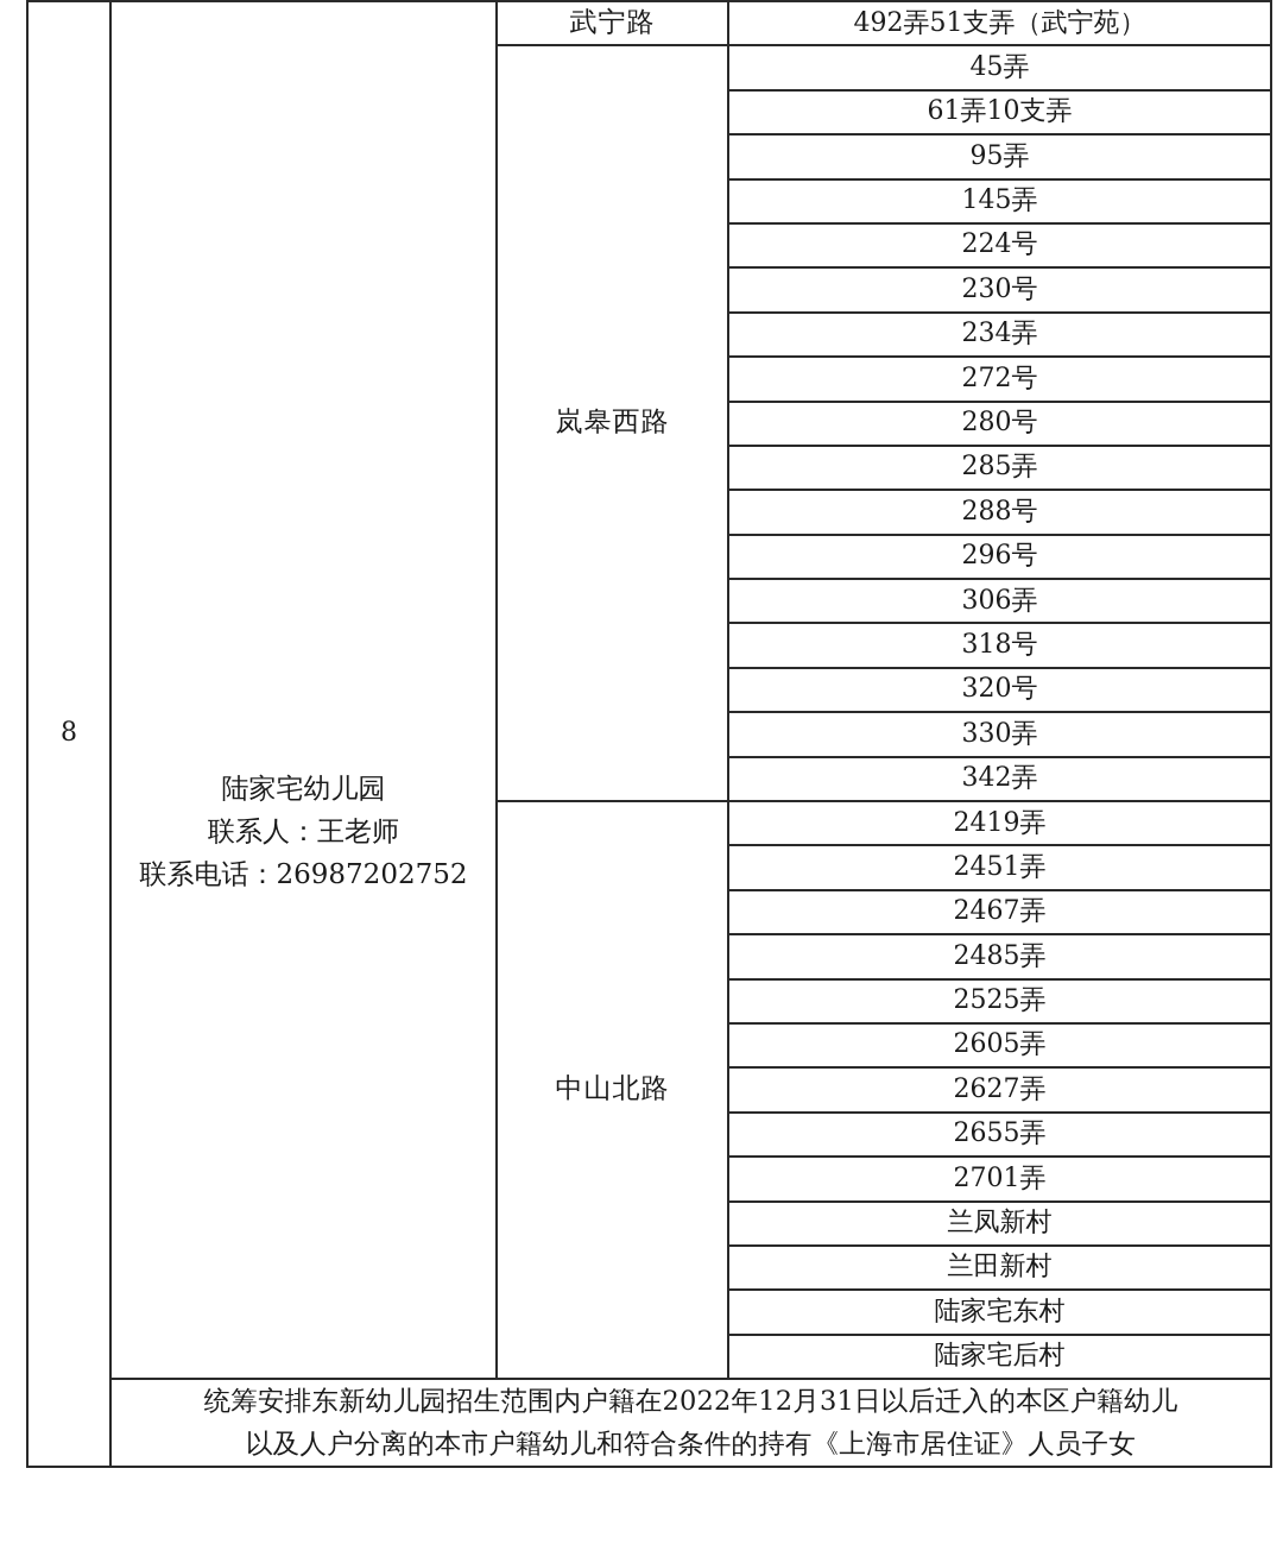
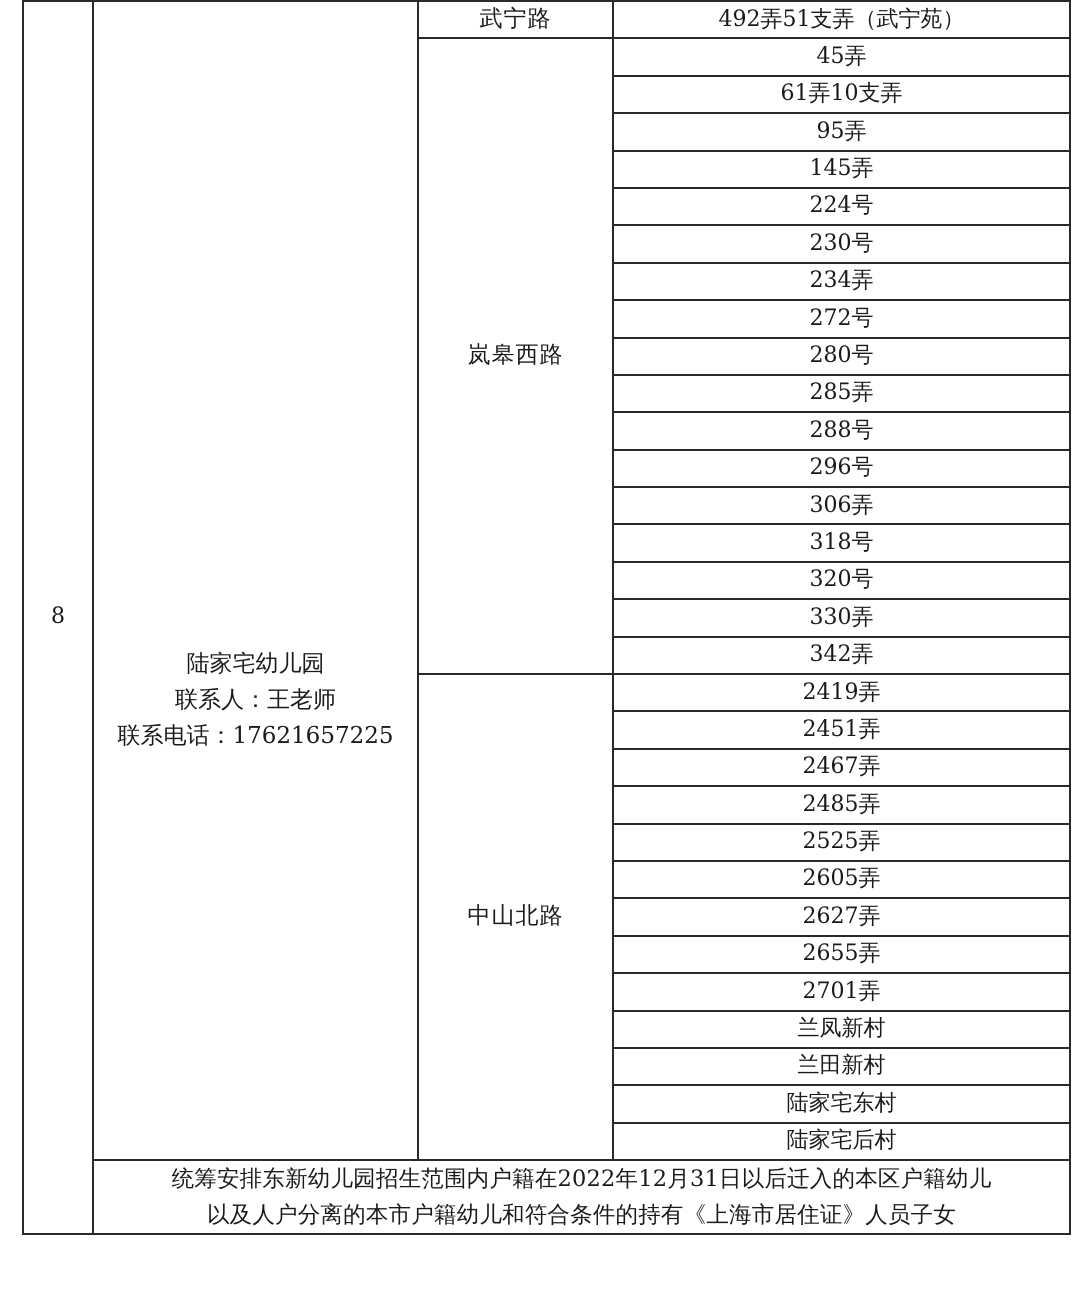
- 8	陆家宅幼儿园联系人：王老师联系电话：26987202752	武宁路	492弄51支弄（武宁苑）
+ 8	陆家宅幼儿园联系人：王老师联系电话：17621657225	武宁路	492弄51支弄（武宁苑）
  岚皋西路	45弄
  61弄10支弄
  95弄
  145弄
  224号
  230号
  234弄
  272号
  280号
  285弄
  288号
  296号
  306弄
  318号
  320号
  330弄
  342弄
  中山北路	2419弄
  2451弄
  2467弄
  2485弄
  2525弄
  2605弄
  2627弄
  2655弄
  2701弄
  兰凤新村
  兰田新村
  陆家宅东村
  陆家宅后村
  统筹安排东新幼儿园招生范围内户籍在2022年12月31日以后迁入的本区户籍幼儿以及人户分离的本市户籍幼儿和符合条件的持有《上海市居住证》人员子女
